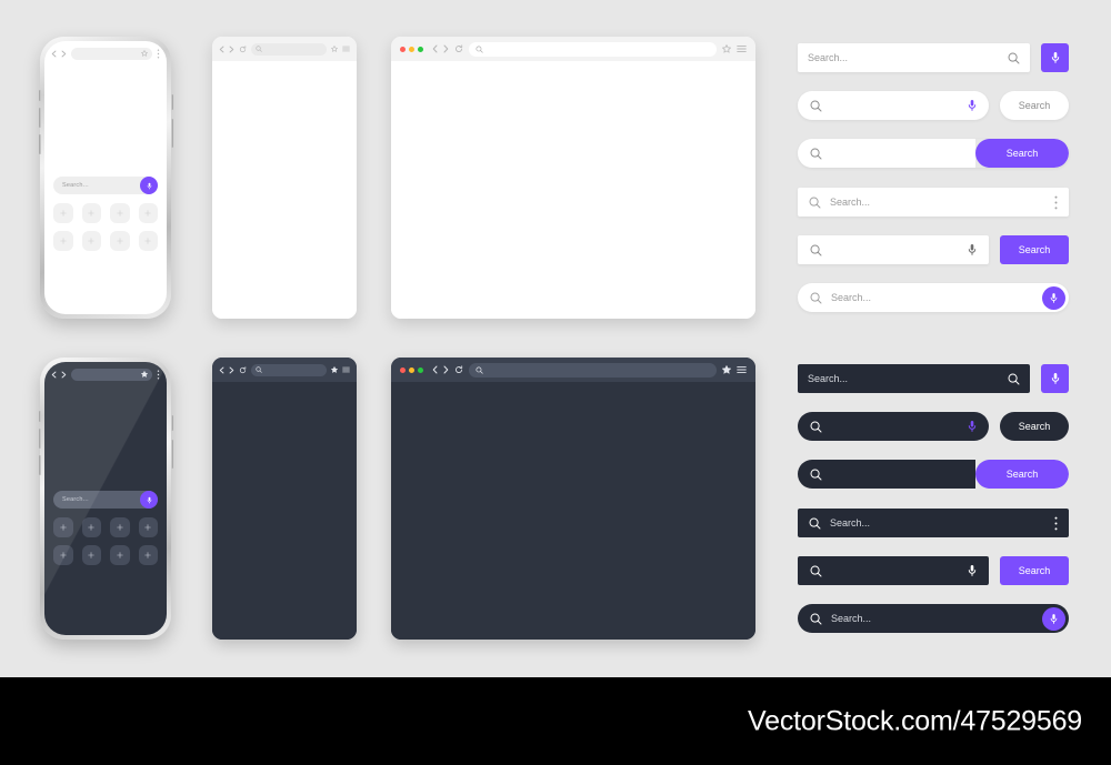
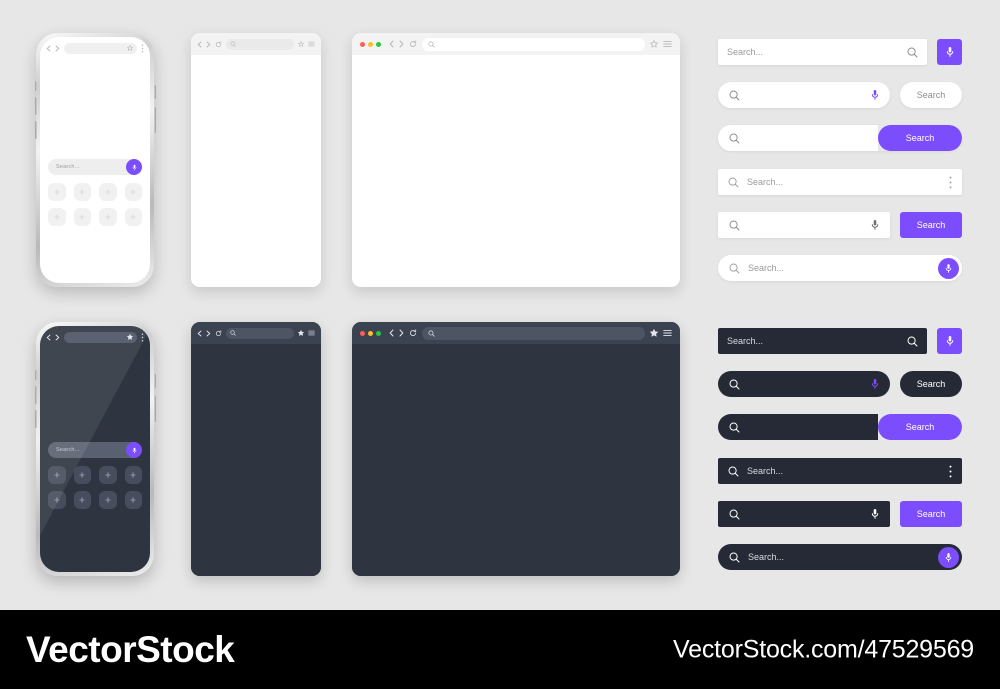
  Search...
  Search
  Search
  Search...
  Search
  Search...
  Search...
  Search
  Search
  Search...
  Search
  Search...
+ VectorStock
  VectorStock.com/47529569
